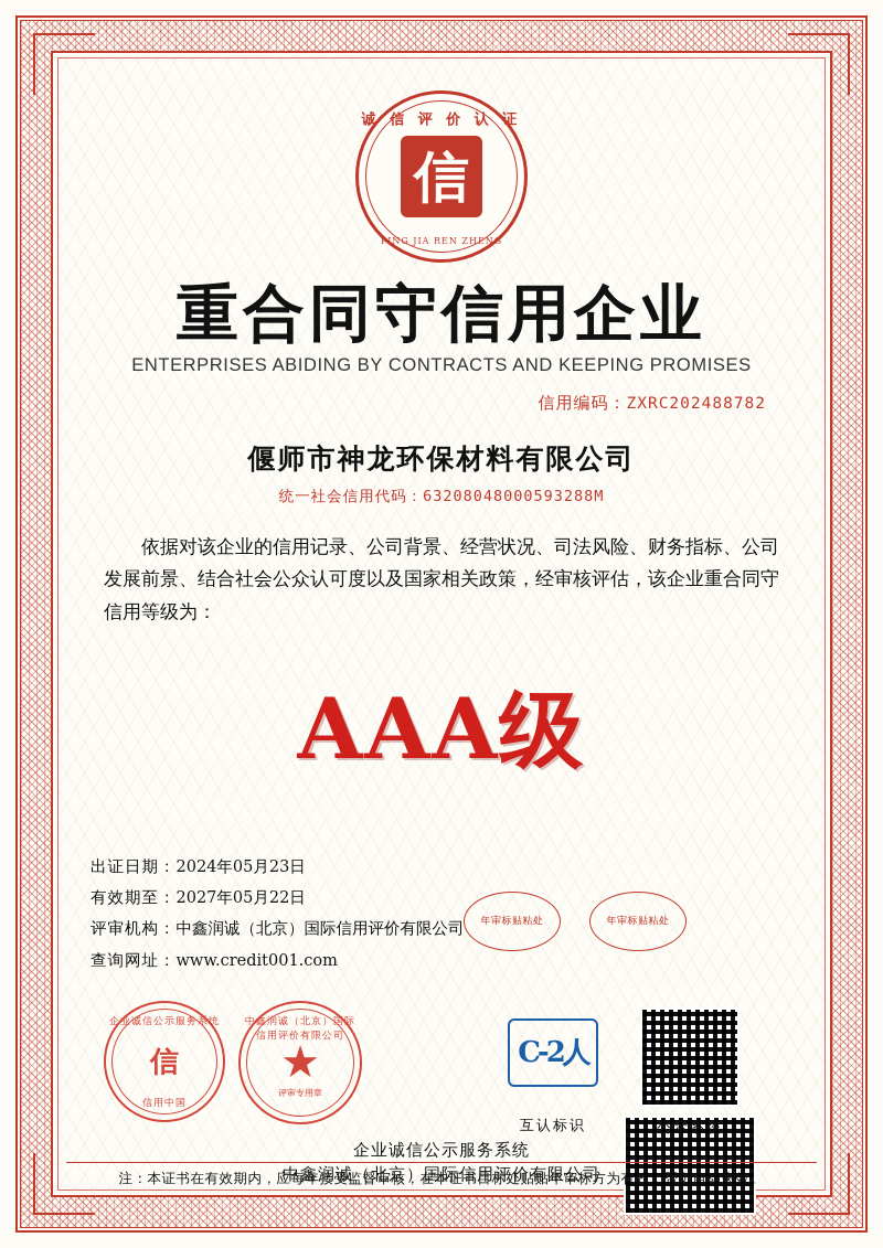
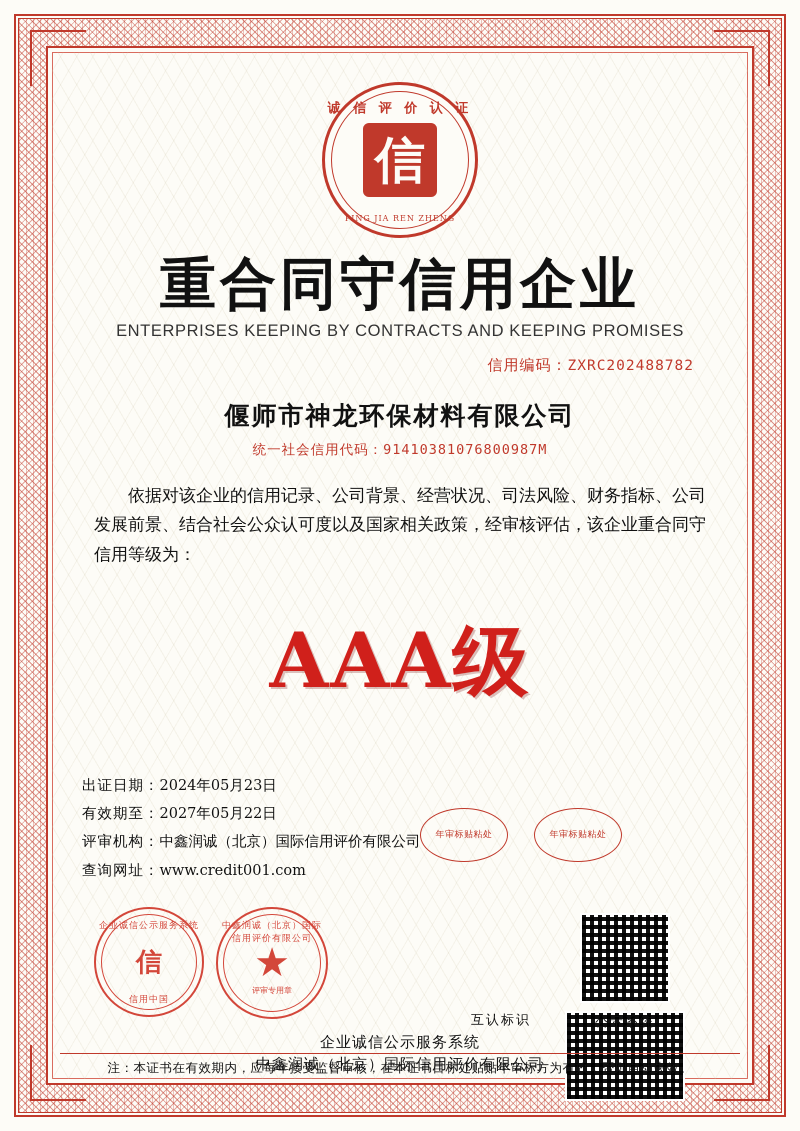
  诚 信 评 价 认 证
  信
  PING JIA REN ZHENG
  重合同守信用企业
- ENTERPRISES ABIDING BY CONTRACTS AND KEEPING PROMISES
+ ENTERPRISES KEEPING BY CONTRACTS AND KEEPING PROMISES
  信用编码：ZXRC202488782
  偃师市神龙环保材料有限公司
- 统一社会信用代码：63208048000593288M
+ 统一社会信用代码：91410381076800987M
  依据对该企业的信用记录、公司背景、经营状况、司法风险、财务指标、公司发展前景、结合社会公众认可度以及国家相关政策，经审核评估，该企业重合同守信用等级为：
  AAA级
  出证日期：2024年05月23日
  有效期至：2027年05月22日
  评审机构：中鑫润诚（北京）国际信用评价有限公司
  查询网址：www.credit001.com
  年审标贴粘处
  年审标贴粘处
  企业诚信公示服务系统
  信
  信用中国
  中鑫润诚（北京）国际信用评价有限公司
  ★
  评审专用章
- C-2人
  互认标识
  公示系统
  企业诚信公示服务系统
  中鑫润诚（北京）国际信用评价有限公司
  注：本证书在有效期内，应每年接受监督审核，在本证书目标处贴贴年审标方为有效，否则自动失效。
